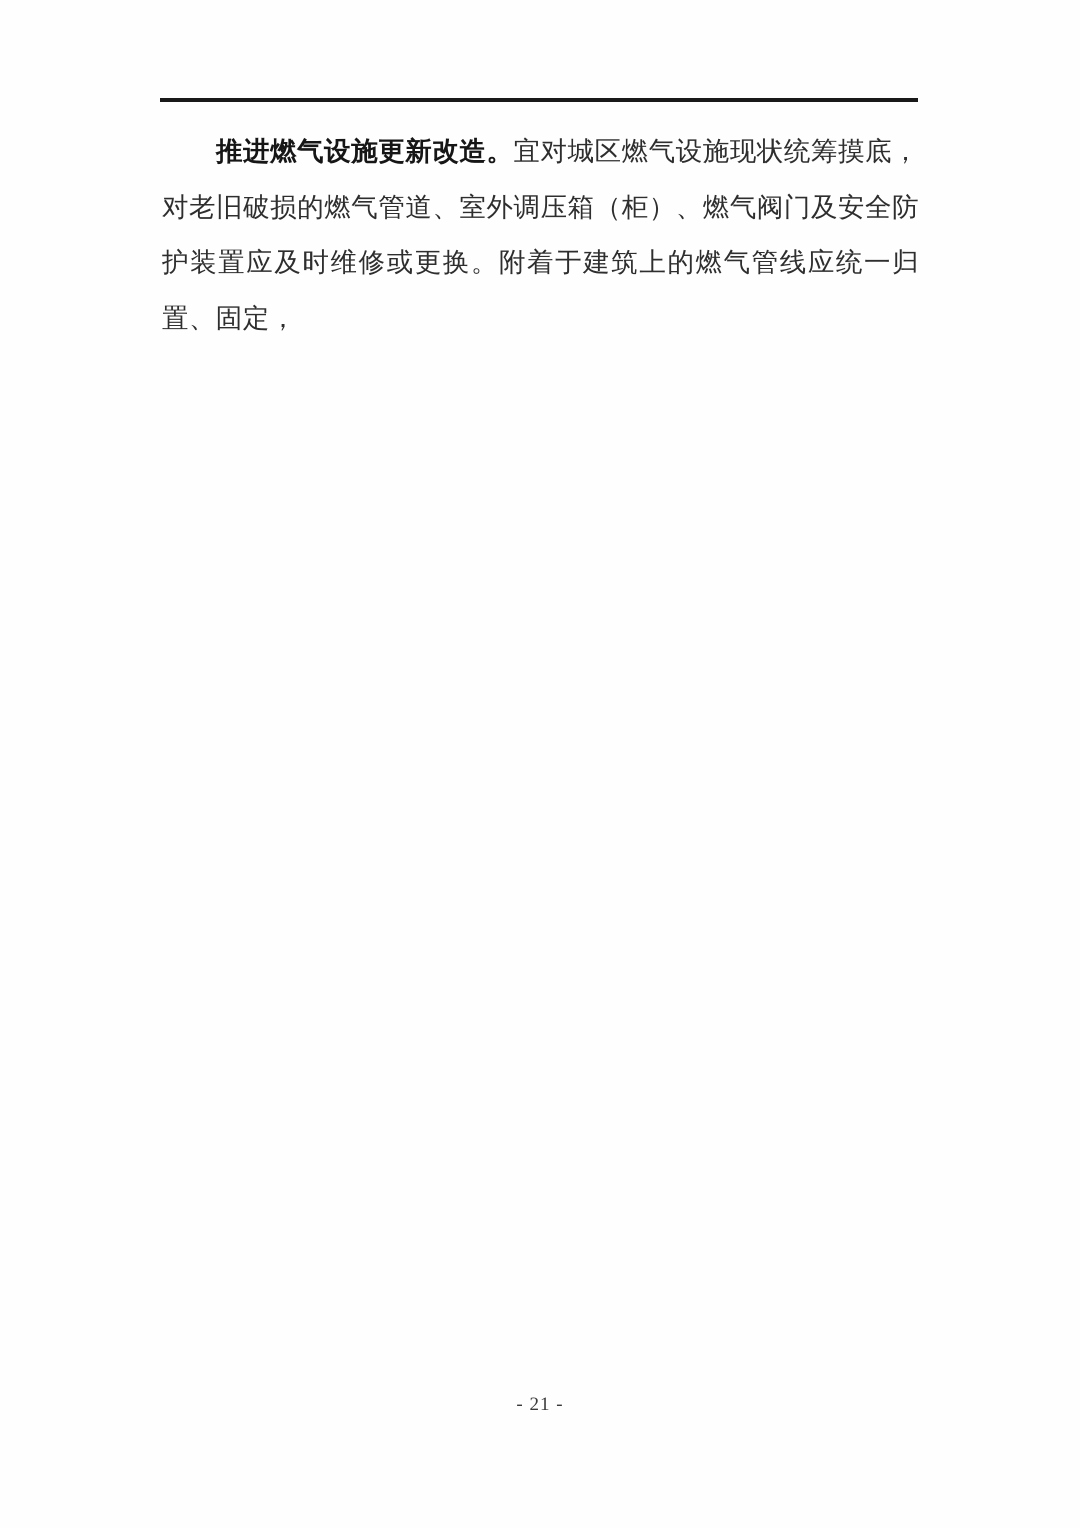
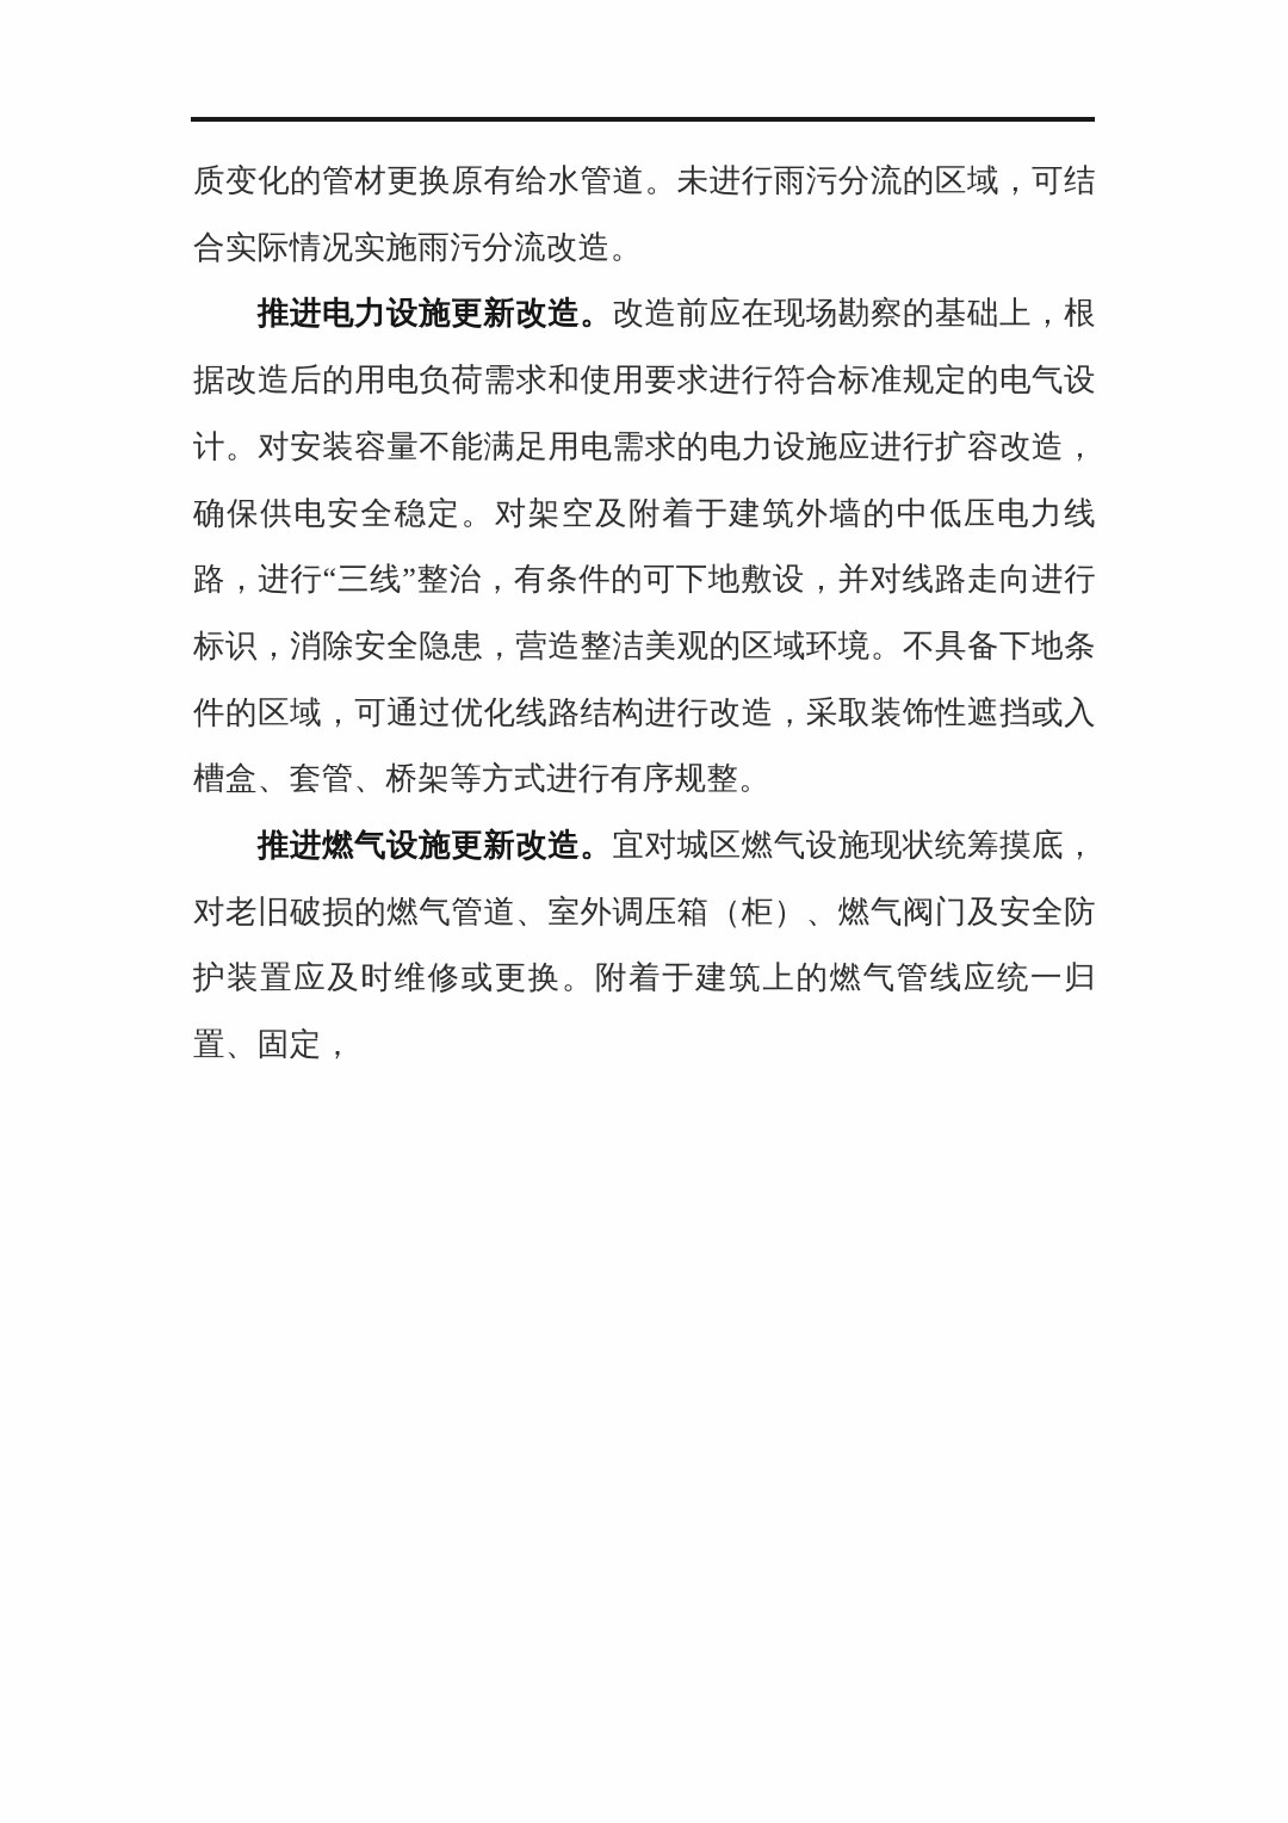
+ 质变化的管材更换原有给水管道。未进行雨污分流的区域，可结合实际情况实施雨污分流改造。
+ 推进电力设施更新改造。改造前应在现场勘察的基础上，根据改造后的用电负荷需求和使用要求进行符合标准规定的电气设计。对安装容量不能满足用电需求的电力设施应进行扩容改造，确保供电安全稳定。对架空及附着于建筑外墙的中低压电力线路，进行“三线”整治，有条件的可下地敷设，并对线路走向进行标识，消除安全隐患，营造整洁美观的区域环境。不具备下地条件的区域，可通过优化线路结构进行改造，采取装饰性遮挡或入槽盒、套管、桥架等方式进行有序规整。
  推进燃气设施更新改造。宜对城区燃气设施现状统筹摸底，对老旧破损的燃气管道、室外调压箱（柜）、燃气阀门及安全防护装置应及时维修或更换。附着于建筑上的燃气管线应统一归置、固定，
- - 21 -
